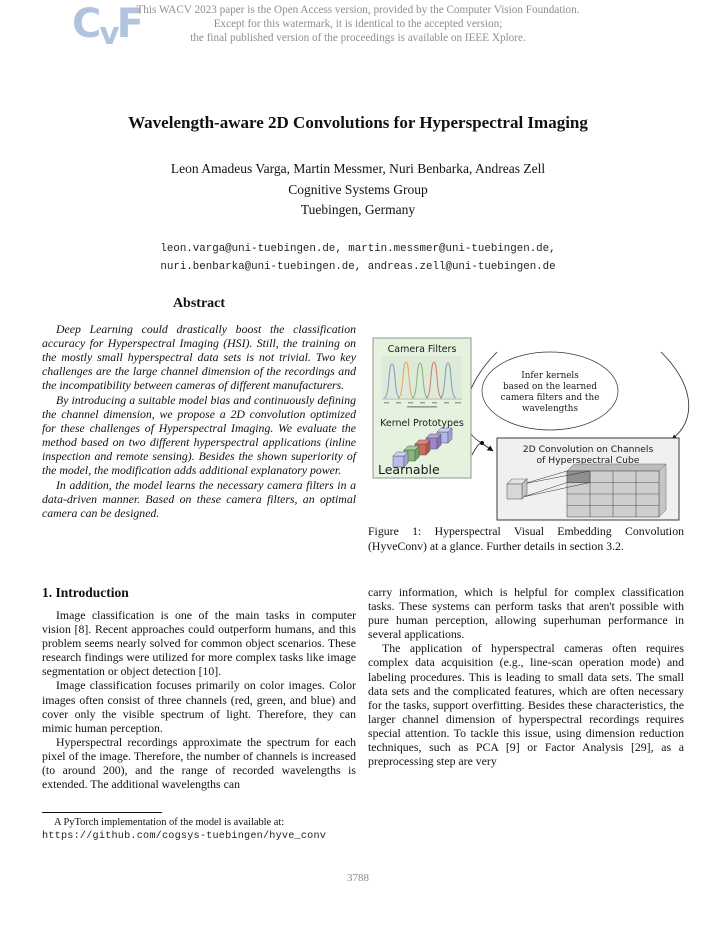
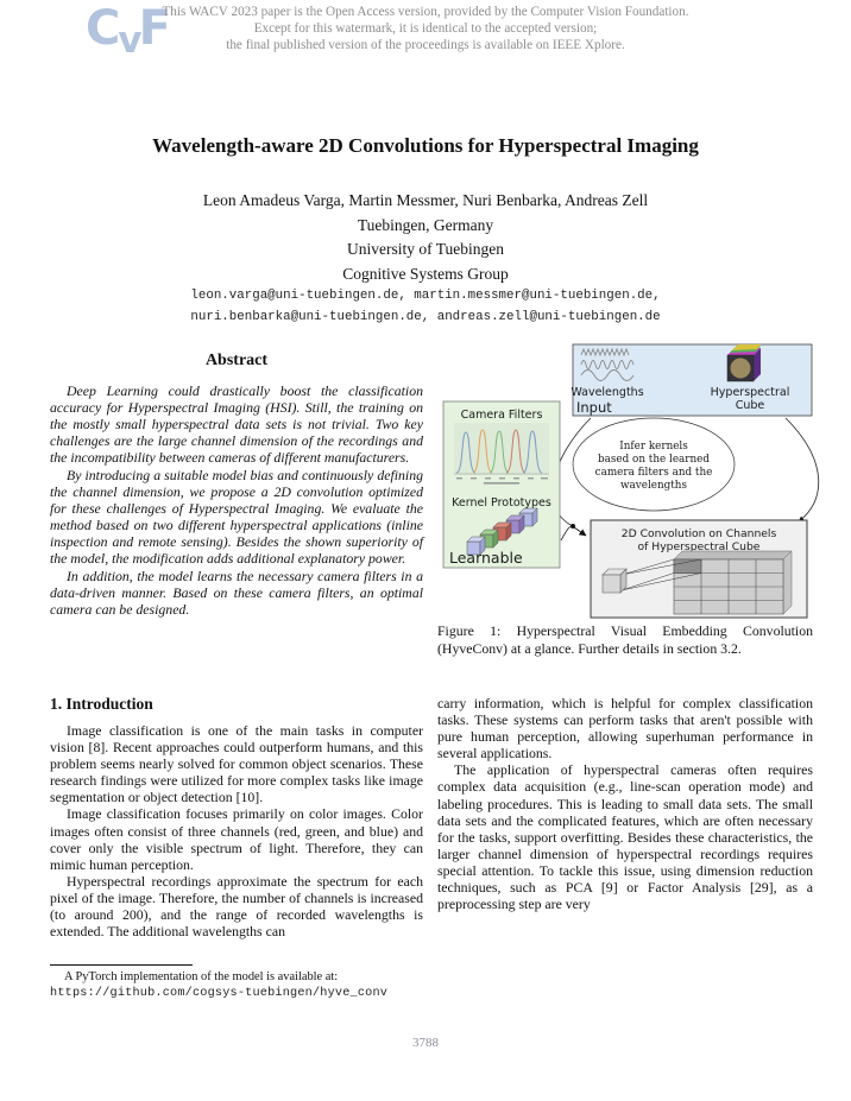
  CvF
  This WACV 2023 paper is the Open Access version, provided by the Computer Vision Foundation.
  Except for this watermark, it is identical to the accepted version;
  the final published version of the proceedings is available on IEEE Xplore.
  Wavelength-aware 2D Convolutions for Hyperspectral Imaging
  Leon Amadeus Varga, Martin Messmer, Nuri Benbarka, Andreas Zell
- Cognitive Systems Group
+ Tuebingen, Germany
+ University of Tuebingen
- Tuebingen, Germany
+ Cognitive Systems Group
  leon.varga@uni-tuebingen.de, martin.messmer@uni-tuebingen.de,
  nuri.benbarka@uni-tuebingen.de, andreas.zell@uni-tuebingen.de
  Abstract
  Deep Learning could drastically boost the classification accuracy for Hyperspectral Imaging (HSI). Still, the training on the mostly small hyperspectral data sets is not trivial. Two key challenges are the large channel dimension of the recordings and the incompatibility between cameras of different manufacturers.
  By introducing a suitable model bias and continuously defining the channel dimension, we propose a 2D convolution optimized for these challenges of Hyperspectral Imaging. We evaluate the method based on two different hyperspectral applications (inline inspection and remote sensing). Besides the shown superiority of the model, the modification adds additional explanatory power.
  In addition, the model learns the necessary camera filters in a data-driven manner. Based on these camera filters, an optimal camera can be designed.
  1. Introduction
  Image classification is one of the main tasks in computer vision [8]. Recent approaches could outperform humans, and this problem seems nearly solved for common object scenarios. These research findings were utilized for more complex tasks like image segmentation or object detection [10].
  Image classification focuses primarily on color images. Color images often consist of three channels (red, green, and blue) and cover only the visible spectrum of light. Therefore, they can mimic human perception.
  Hyperspectral recordings approximate the spectrum for each pixel of the image. Therefore, the number of channels is increased (to around 200), and the range of recorded wavelengths is extended. The additional wavelengths can
  A PyTorch implementation of the model is available at:
  https://github.com/cogsys-tuebingen/hyve_conv
+ Wavelengths
+ Hyperspectral
+ Cube
+ Input
  Camera Filters
  Kernel Prototypes
  Learnable
  Infer kernels
  based on the learned
  camera filters and the
  wavelengths
  2D Convolution on Channels
  of Hyperspectral Cube
  Figure 1: Hyperspectral Visual Embedding Convolution (HyveConv) at a glance. Further details in section 3.2.
  carry information, which is helpful for complex classification tasks. These systems can perform tasks that aren't possible with pure human perception, allowing superhuman performance in several applications.
  The application of hyperspectral cameras often requires complex data acquisition (e.g., line-scan operation mode) and labeling procedures. This is leading to small data sets. The small data sets and the complicated features, which are often necessary for the tasks, support overfitting. Besides these characteristics, the larger channel dimension of hyperspectral recordings requires special attention. To tackle this issue, using dimension reduction techniques, such as PCA [9] or Factor Analysis [29], as a preprocessing step are very
  3788
